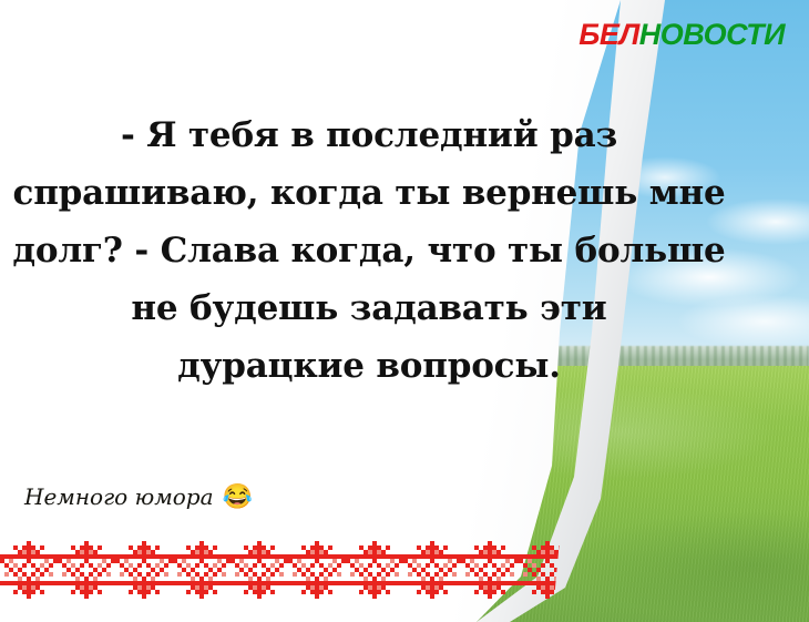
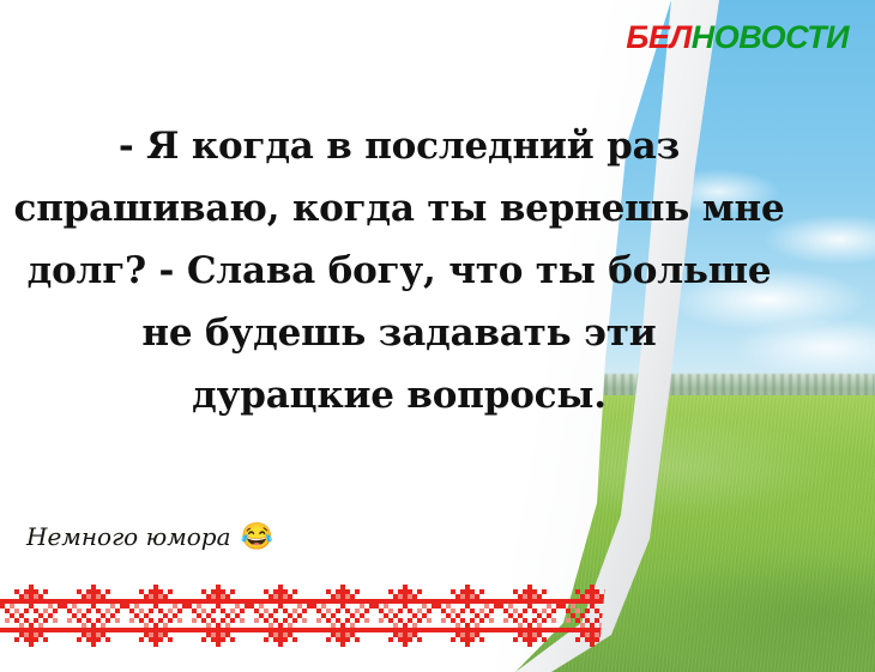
  БЕЛНОВОСТИ
- - Я тебя в последний раз
+ - Я когда в последний раз
  спрашиваю, когда ты вернешь мне
- долг? - Слава когда, что ты больше
+ долг? - Слава богу, что ты больше
  не будешь задавать эти
  дурацкие вопросы.
  Немного юмора
  😂
